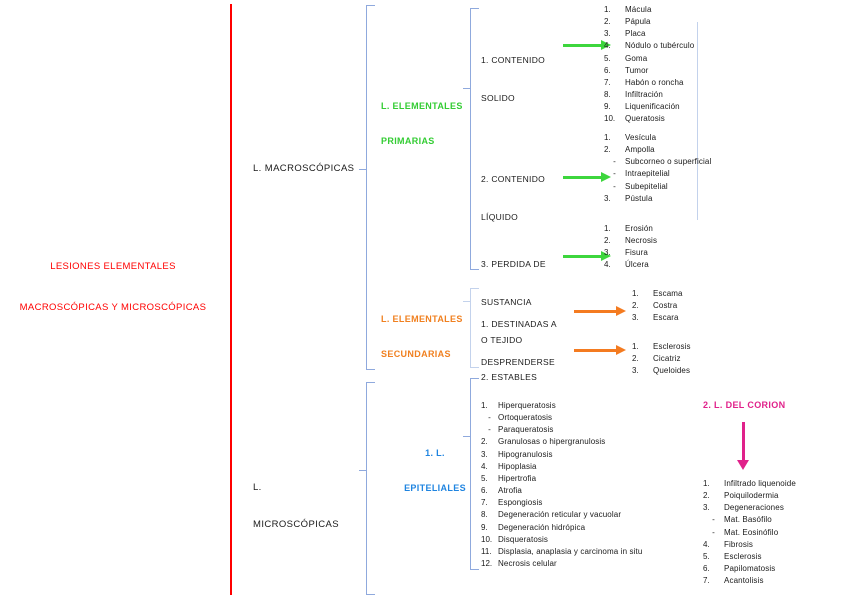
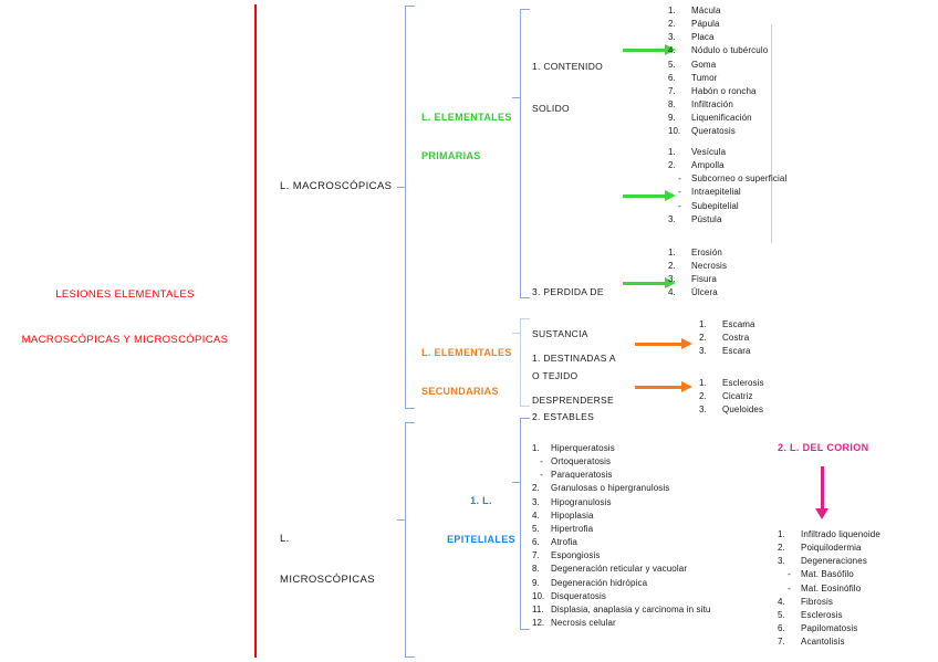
  LESIONES ELEMENTALES
  MACROSCÓPICAS Y MICROSCÓPICAS
  L. MACROSCÓPICAS
  L.
  MICROSCÓPICAS
  L. ELEMENTALES
  PRIMARIAS
  L. ELEMENTALES
  SECUNDARIAS
  1. L.
  EPITELIALES
  2. L. DEL CORION
  1. CONTENIDO
  SOLIDO
- 2. CONTENIDO
- LÍQUIDO
  3. PERDIDA DE
  SUSTANCIA
  O TEJIDO
  1. DESTINADAS A
  DESPRENDERSE
  2. ESTABLES
  1.
  Mácula
  2.
  Pápula
  3.
  Placa
  4.
  Nódulo o tubérculo
  5.
  Goma
  6.
  Tumor
  7.
  Habón o roncha
  8.
  Infiltración
  9.
  Liquenificación
  10.
  Queratosis
  1.
  Vesícula
  2.
  Ampolla
  -
  Subcorneo o superficial
  -
  Intraepitelial
  -
  Subepitelial
  3.
  Pústula
  1.
  Erosión
  2.
  Necrosis
  3.
  Fisura
  4.
  Úlcera
  1.
  Escama
  2.
  Costra
  3.
  Escara
  1.
  Esclerosis
  2.
  Cicatriz
  3.
  Queloides
  1.
  Hiperqueratosis
  -
  Ortoqueratosis
  -
  Paraqueratosis
  2.
  Granulosas o hipergranulosis
  3.
  Hipogranulosis
  4.
  Hipoplasia
  5.
  Hipertrofia
  6.
  Atrofia
  7.
  Espongiosis
  8.
  Degeneración reticular y vacuolar
  9.
  Degeneración hidrópica
  10.
  Disqueratosis
  11.
  Displasia, anaplasia y carcinoma in situ
  12.
  Necrosis celular
  1.
  Infiltrado liquenoide
  2.
  Poiquilodermia
  3.
  Degeneraciones
  -
  Mat. Basófilo
  -
  Mat. Eosinófilo
  4.
  Fibrosis
  5.
  Esclerosis
  6.
  Papilomatosis
  7.
  Acantolisis
